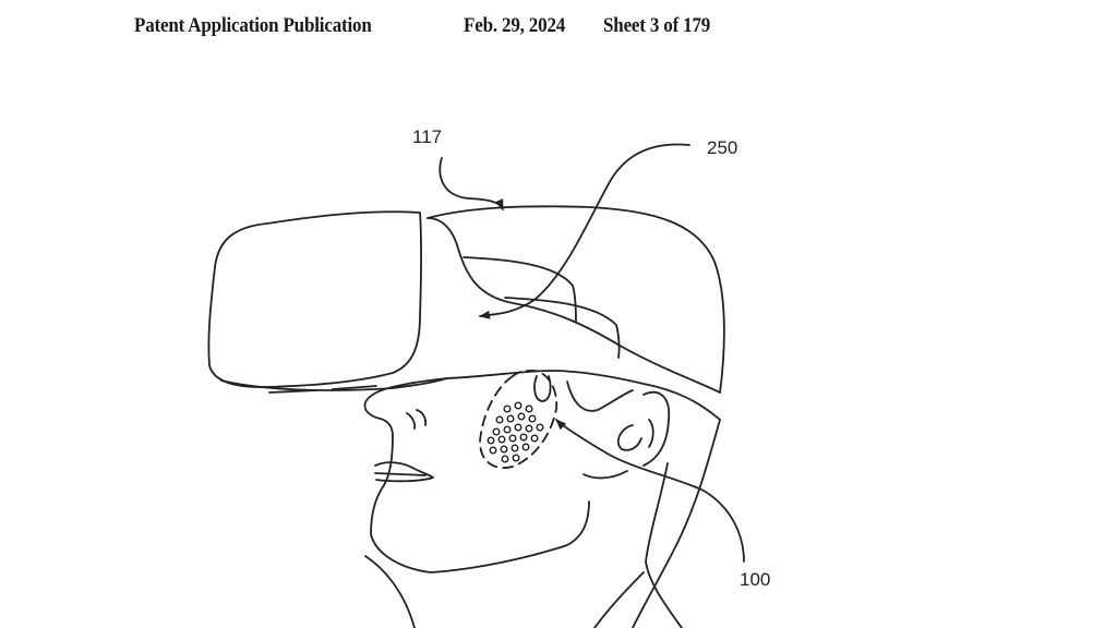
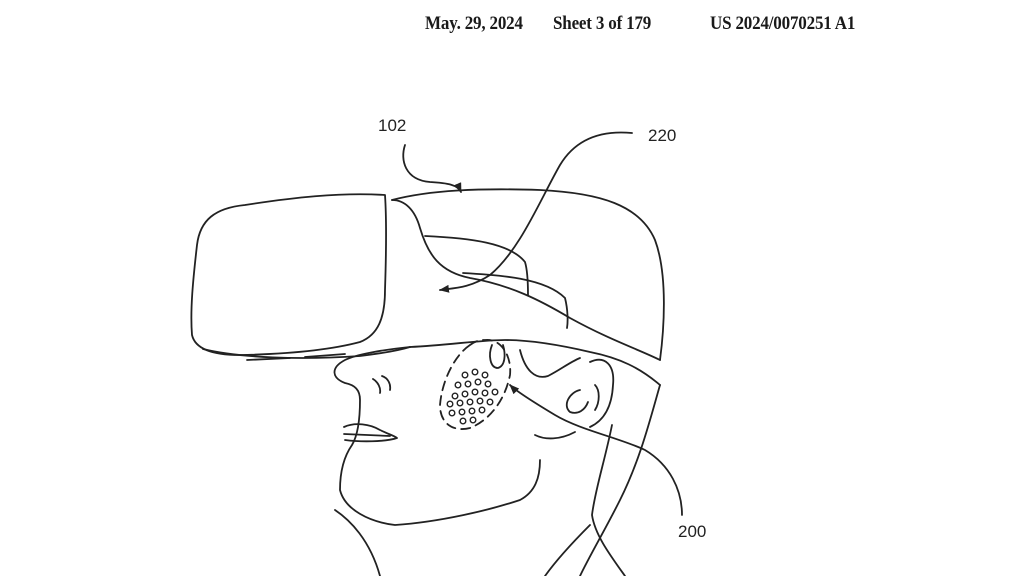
- Patent Application Publication
- Feb. 29, 2024
+ May. 29, 2024
  Sheet 3 of 179
+ US 2024/0070251 A1
- 117
+ 102
- 250
+ 220
- 100
+ 200
